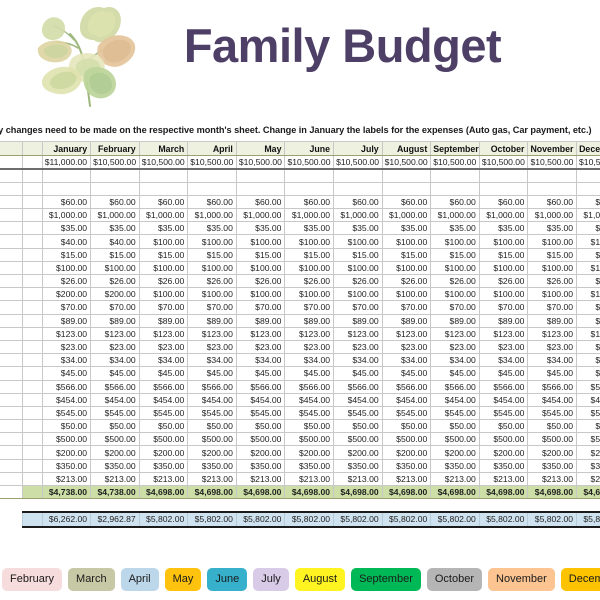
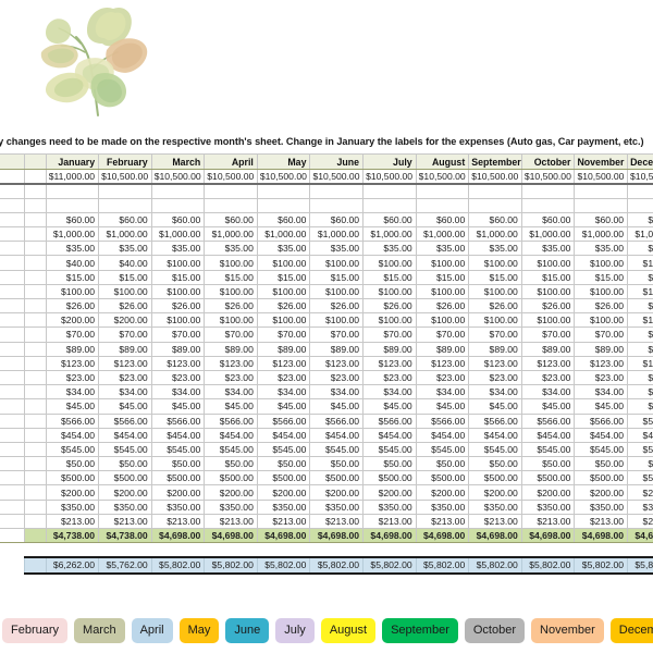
- Family Budget
  y changes need to be made on the respective month's sheet. Change in January the labels for the expenses (Auto gas, Car payment, etc.)
  		January	February	March	April	May	June	July	August	September	October	November	Dece
  		$11,000.00	$10,500.00	$10,500.00	$10,500.00	$10,500.00	$10,500.00	$10,500.00	$10,500.00	$10,500.00	$10,500.00	$10,500.00	$10,5
  		$60.00	$60.00	$60.00	$60.00	$60.00	$60.00	$60.00	$60.00	$60.00	$60.00	$60.00	$
  		$1,000.00	$1,000.00	$1,000.00	$1,000.00	$1,000.00	$1,000.00	$1,000.00	$1,000.00	$1,000.00	$1,000.00	$1,000.00	$1,0
  		$35.00	$35.00	$35.00	$35.00	$35.00	$35.00	$35.00	$35.00	$35.00	$35.00	$35.00	$
  		$40.00	$40.00	$100.00	$100.00	$100.00	$100.00	$100.00	$100.00	$100.00	$100.00	$100.00	$1
  		$15.00	$15.00	$15.00	$15.00	$15.00	$15.00	$15.00	$15.00	$15.00	$15.00	$15.00	$
  		$100.00	$100.00	$100.00	$100.00	$100.00	$100.00	$100.00	$100.00	$100.00	$100.00	$100.00	$1
  		$26.00	$26.00	$26.00	$26.00	$26.00	$26.00	$26.00	$26.00	$26.00	$26.00	$26.00	$
  		$200.00	$200.00	$100.00	$100.00	$100.00	$100.00	$100.00	$100.00	$100.00	$100.00	$100.00	$1
  		$70.00	$70.00	$70.00	$70.00	$70.00	$70.00	$70.00	$70.00	$70.00	$70.00	$70.00	$
  		$89.00	$89.00	$89.00	$89.00	$89.00	$89.00	$89.00	$89.00	$89.00	$89.00	$89.00	$
  		$123.00	$123.00	$123.00	$123.00	$123.00	$123.00	$123.00	$123.00	$123.00	$123.00	$123.00	$1
  		$23.00	$23.00	$23.00	$23.00	$23.00	$23.00	$23.00	$23.00	$23.00	$23.00	$23.00	$
  		$34.00	$34.00	$34.00	$34.00	$34.00	$34.00	$34.00	$34.00	$34.00	$34.00	$34.00	$
  		$45.00	$45.00	$45.00	$45.00	$45.00	$45.00	$45.00	$45.00	$45.00	$45.00	$45.00	$
  		$566.00	$566.00	$566.00	$566.00	$566.00	$566.00	$566.00	$566.00	$566.00	$566.00	$566.00	$5
  		$454.00	$454.00	$454.00	$454.00	$454.00	$454.00	$454.00	$454.00	$454.00	$454.00	$454.00	$4
  		$545.00	$545.00	$545.00	$545.00	$545.00	$545.00	$545.00	$545.00	$545.00	$545.00	$545.00	$5
  		$50.00	$50.00	$50.00	$50.00	$50.00	$50.00	$50.00	$50.00	$50.00	$50.00	$50.00	$
  		$500.00	$500.00	$500.00	$500.00	$500.00	$500.00	$500.00	$500.00	$500.00	$500.00	$500.00	$5
  		$200.00	$200.00	$200.00	$200.00	$200.00	$200.00	$200.00	$200.00	$200.00	$200.00	$200.00	$2
  		$350.00	$350.00	$350.00	$350.00	$350.00	$350.00	$350.00	$350.00	$350.00	$350.00	$350.00	$3
  		$213.00	$213.00	$213.00	$213.00	$213.00	$213.00	$213.00	$213.00	$213.00	$213.00	$213.00	$2
  		$4,738.00	$4,738.00	$4,698.00	$4,698.00	$4,698.00	$4,698.00	$4,698.00	$4,698.00	$4,698.00	$4,698.00	$4,698.00	$4,6
- 		$6,262.00	$2,962.87	$5,802.00	$5,802.00	$5,802.00	$5,802.00	$5,802.00	$5,802.00	$5,802.00	$5,802.00	$5,802.00	$5,8
+ 		$6,262.00	$5,762.00	$5,802.00	$5,802.00	$5,802.00	$5,802.00	$5,802.00	$5,802.00	$5,802.00	$5,802.00	$5,802.00	$5,8
  February
  March
  April
  May
  June
  July
  August
  September
  October
  November
